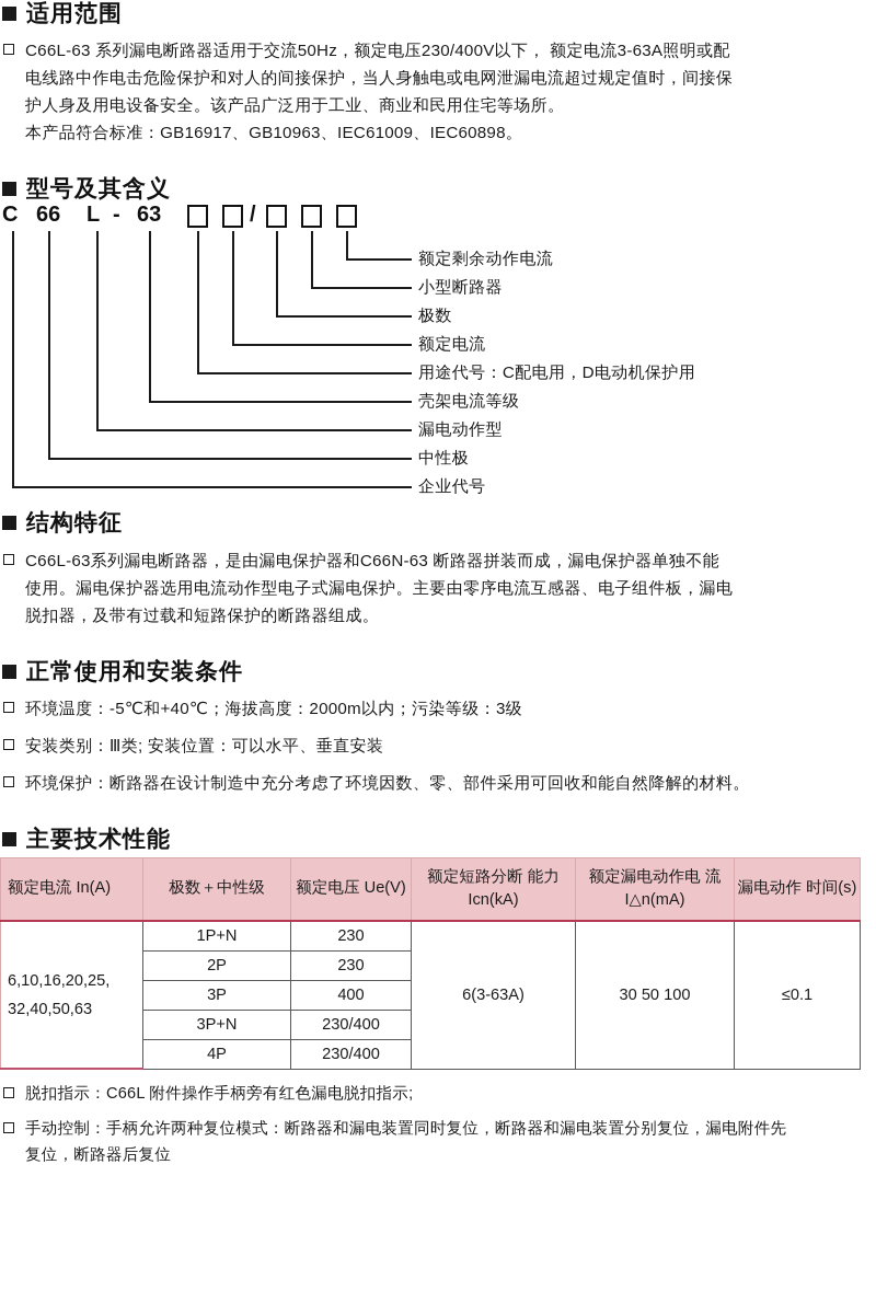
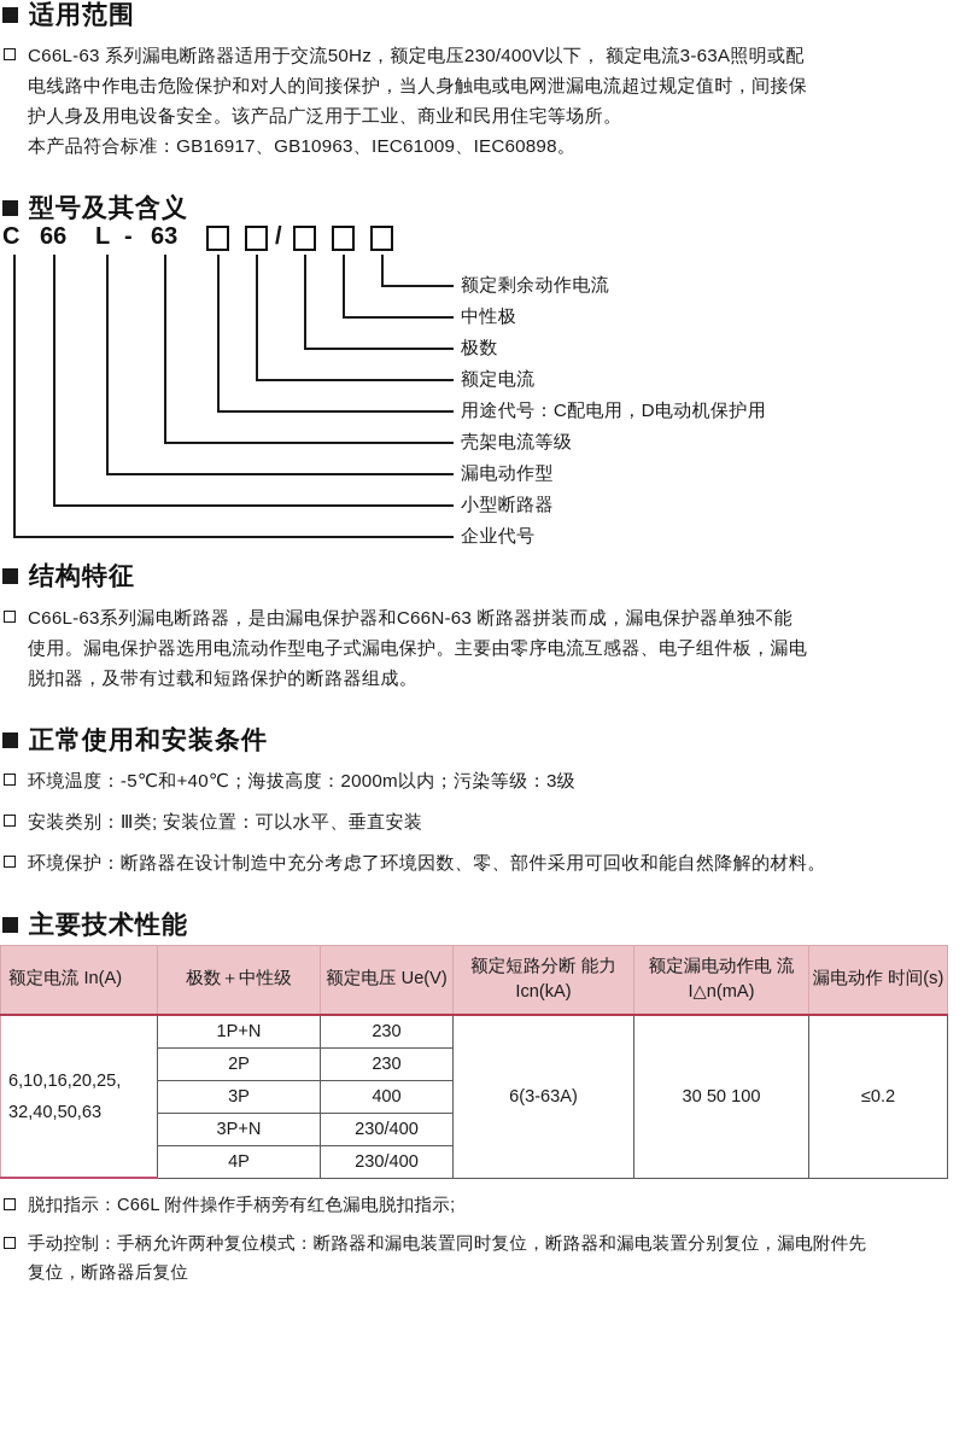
  适用范围
  C66L-63 系列漏电断路器适用于交流50Hz，额定电压230/400V以下， 额定电流3-63A照明或配
  电线路中作电击危险保护和对人的间接保护，当人身触电或电网泄漏电流超过规定值时，间接保
  护人身及用电设备安全。该产品广泛用于工业、商业和民用住宅等场所。
  本产品符合标准：GB16917、GB10963、IEC61009、IEC60898。
  型号及其含义
  C
  66
  L
  -
  63
  /
  额定剩余动作电流
- 小型断路器
+ 中性极
  极数
  额定电流
  用途代号：C配电用，D电动机保护用
  壳架电流等级
  漏电动作型
- 中性极
+ 小型断路器
  企业代号
  结构特征
  C66L-63系列漏电断路器，是由漏电保护器和C66N-63 断路器拼装而成，漏电保护器单独不能
  使用。漏电保护器选用电流动作型电子式漏电保护。主要由零序电流互感器、电子组件板，漏电
  脱扣器，及带有过载和短路保护的断路器组成。
  正常使用和安装条件
  环境温度：-5℃和+40℃；海拔高度：2000m以内；污染等级：3级
  安装类别：Ⅲ类; 安装位置：可以水平、垂直安装
  环境保护：断路器在设计制造中充分考虑了环境因数、零、部件采用可回收和能自然降解的材料。
  主要技术性能
  额定电流 In(A)	极数＋中性级	额定电压 Ue(V)	额定短路分断 能力Icn(kA)	额定漏电动作电 流I△n(mA)	漏电动作 时间(s)
- 6,10,16,20,25, 32,40,50,63	1P+N	230	6(3-63A)	30 50 100	≤0.1
+ 6,10,16,20,25, 32,40,50,63	1P+N	230	6(3-63A)	30 50 100	≤0.2
  2P	230
  3P	400
  3P+N	230/400
  4P	230/400
  脱扣指示：C66L 附件操作手柄旁有红色漏电脱扣指示;
  手动控制：手柄允许两种复位模式：断路器和漏电装置同时复位，断路器和漏电装置分别复位，漏电附件先
  复位，断路器后复位
